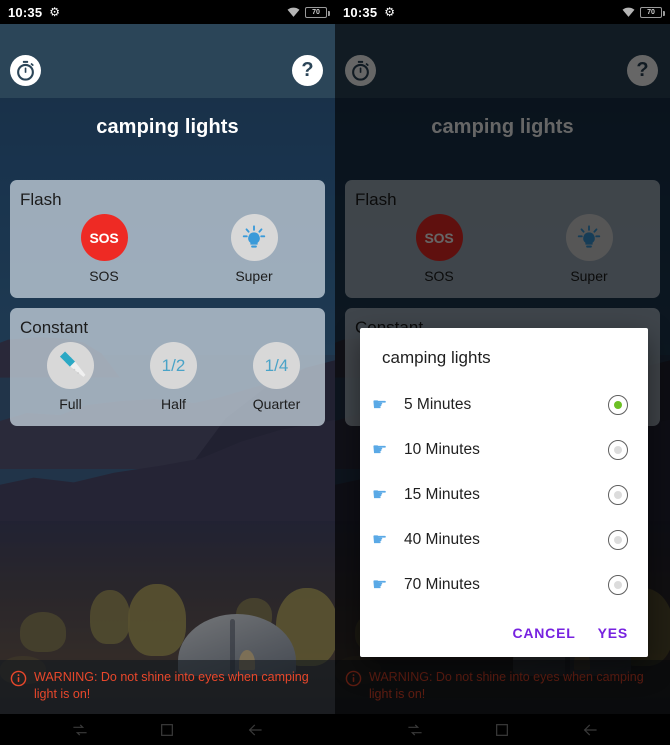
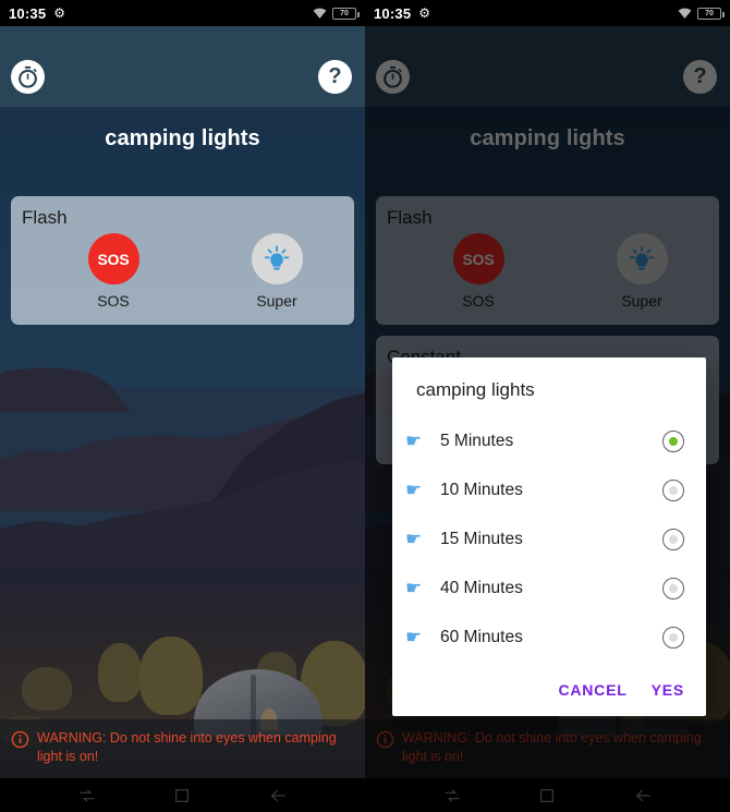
  10:35
  ⚙
  ?
  camping lights
  Flash
  SOS
  SOS
  Super
- Constant
- Full
- 1/2
- Half
- 1/4
- Quarter
  WARNING: Do not shine into eyes when camping light is on!
  10:35
  ⚙
  ?
  camping lights
  Flash
  SOS
  SOS
  Super
  WARNING: Do not shine into eyes when camping light is on!
  camping lights
  ☛
  5 Minutes
  ☛
  10 Minutes
  ☛
  15 Minutes
  ☛
  40 Minutes
  ☛
- 70 Minutes
+ 60 Minutes
  CANCEL
  YES
